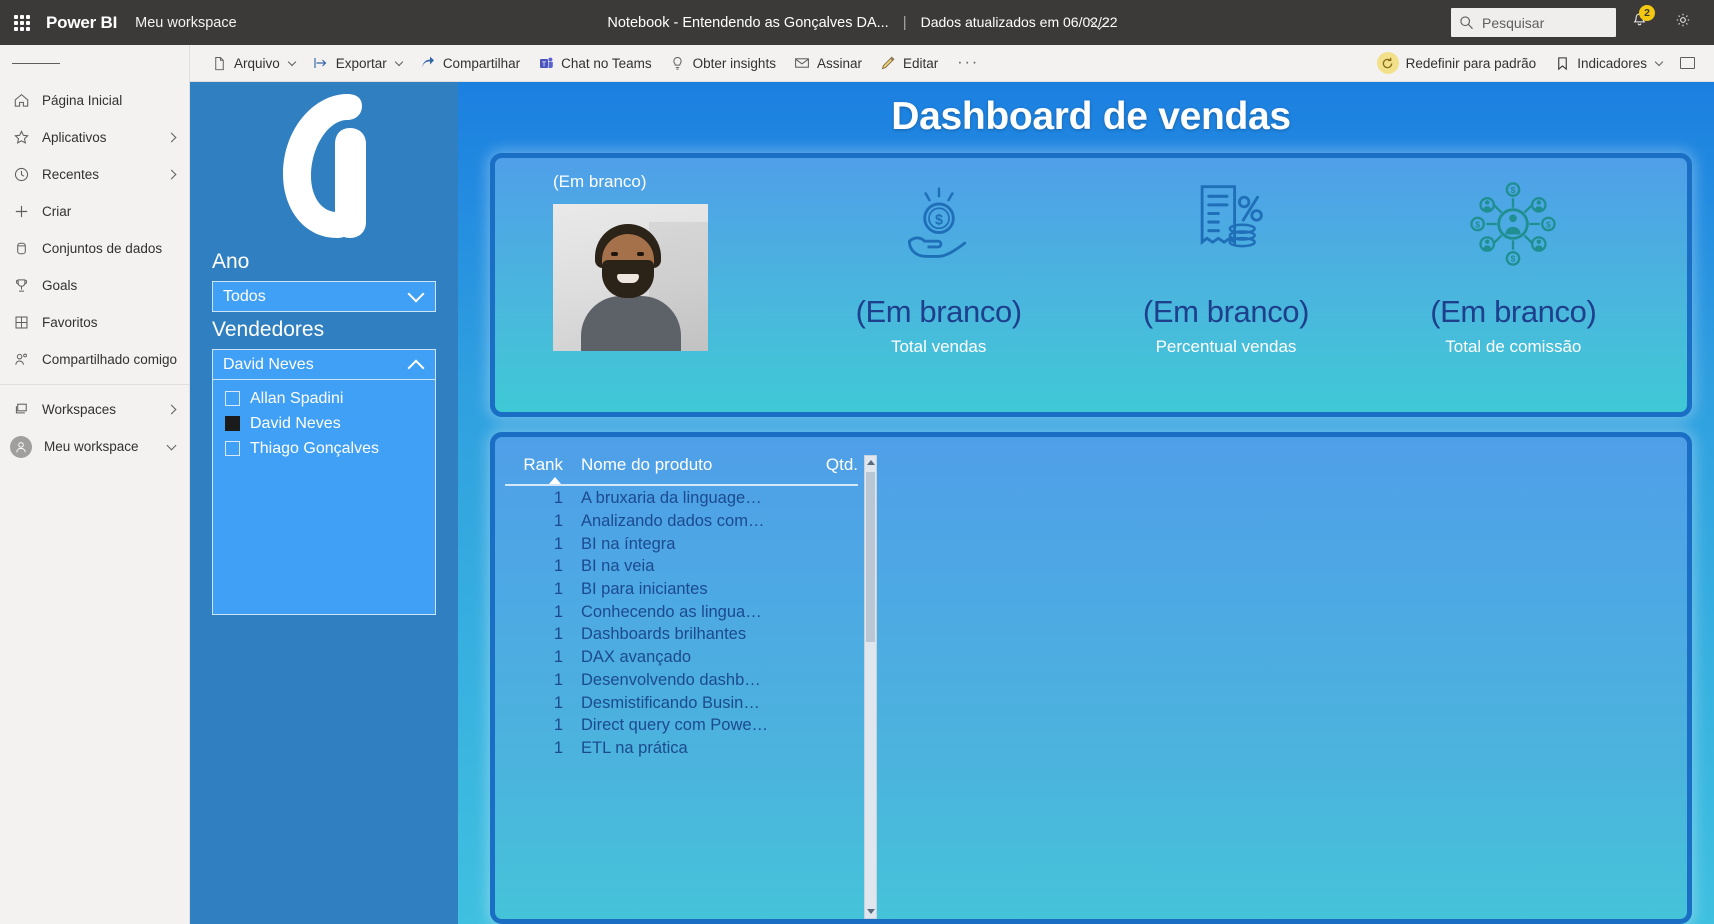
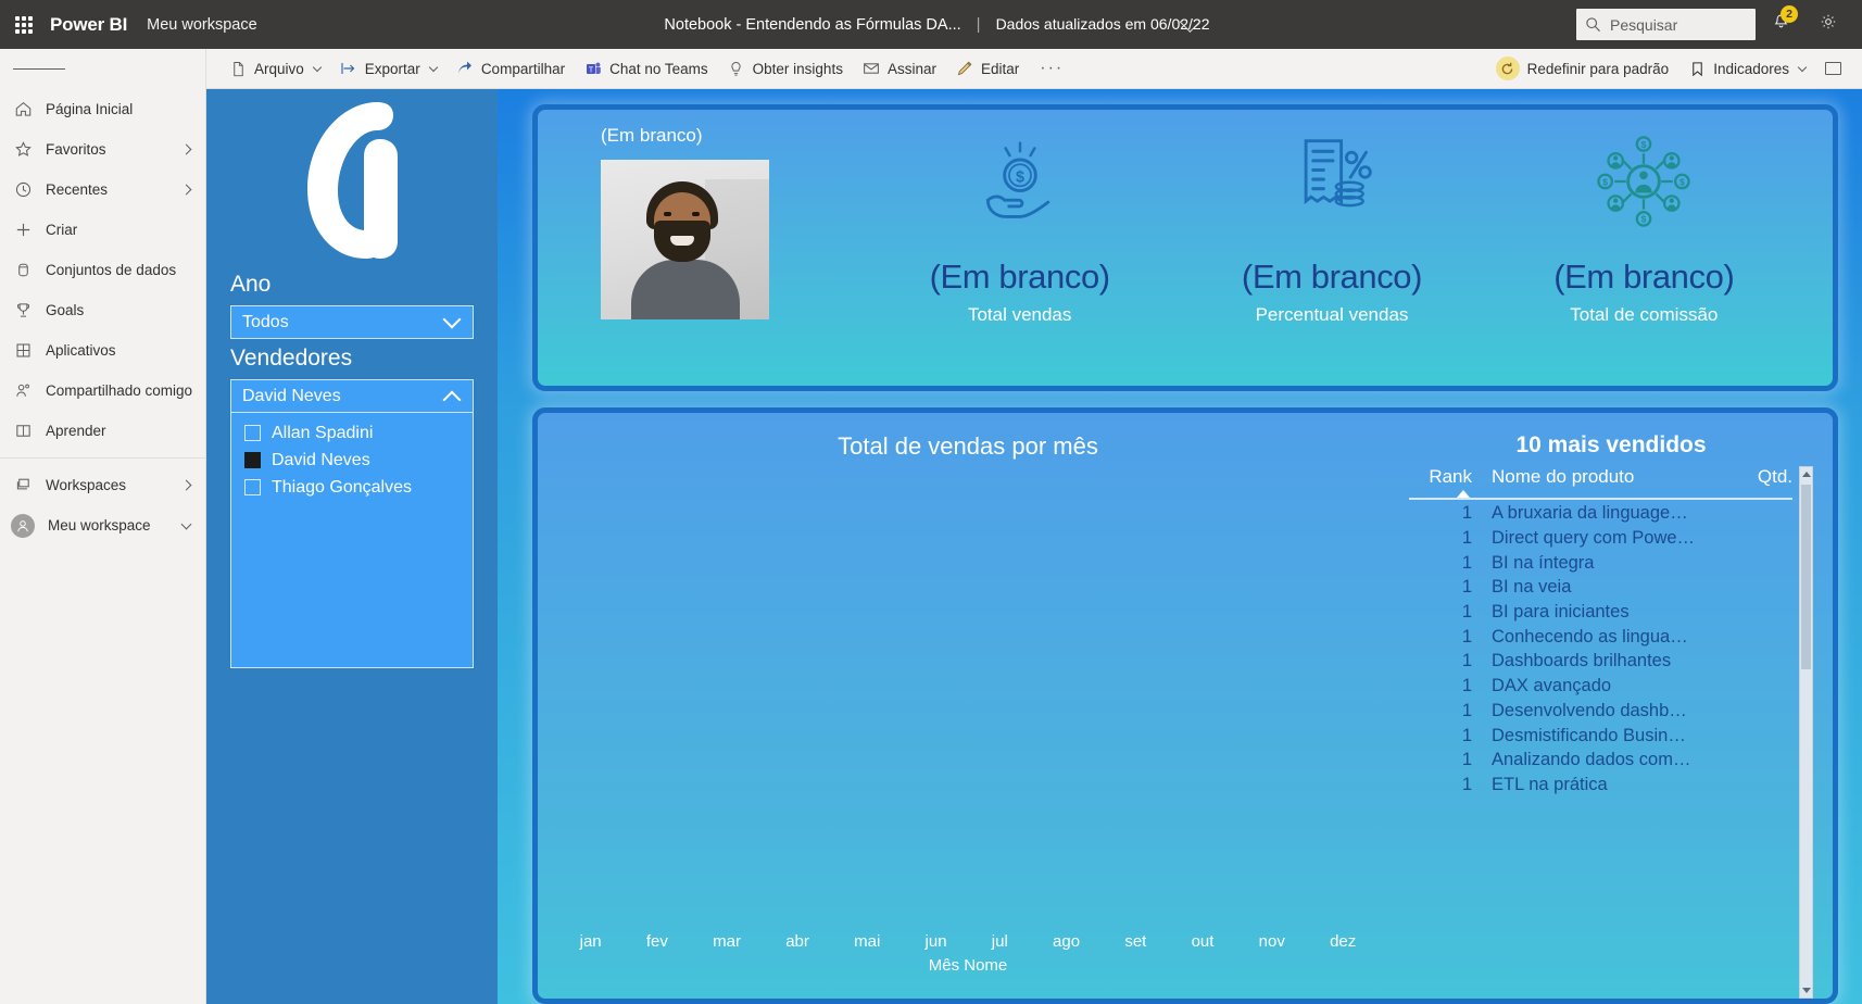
  Power BI
  Meu workspace
- Notebook - Entendendo as Gonçalves DA...
+ Notebook - Entendendo as Fórmulas DA...
  |
  Dados atualizados em 06/02
  Pesquisar
  2
  Página Inicial
- Aplicativos
+ Favoritos
  Recentes
  Criar
  Conjuntos de dados
  Goals
- Favoritos
+ Aplicativos
  Compartilhado comigo
+ Aprender
  Workspaces
  Meu workspace
  Arquivo
  Exportar
  Compartilhar
  Chat no Teams
  Obter insights
  Assinar
  Editar
  ···
  Redefinir para padrão
  Indicadores
  Ano
  Todos
  Vendedores
  David Neves
  Allan Spadini
  David Neves
  Thiago Gonçalves
- Dashboard de vendas
  (Em branco)
  $
  (Em branco)
  Total vendas
  (Em branco)
  Percentual vendas
  $
  $
  $
  $
  (Em branco)
  Total de comissão
+ Total de vendas por mês
+ jan
+ fev
+ mar
+ abr
+ mai
+ jun
+ jul
+ ago
+ set
+ out
+ nov
+ dez
+ Mês Nome
+ 10 mais vendidos
  Rank
  Nome do produto
  Qtd.
  1
  A bruxaria da linguage…
  1
- Analizando dados com…
+ Direct query com Powe…
  1
  BI na íntegra
  1
  BI na veia
  1
  BI para iniciantes
  1
  Conhecendo as lingua…
  1
  Dashboards brilhantes
  1
  DAX avançado
  1
  Desenvolvendo dashb…
  1
  Desmistificando Busin…
  1
- Direct query com Powe…
+ Analizando dados com…
  1
  ETL na prática
